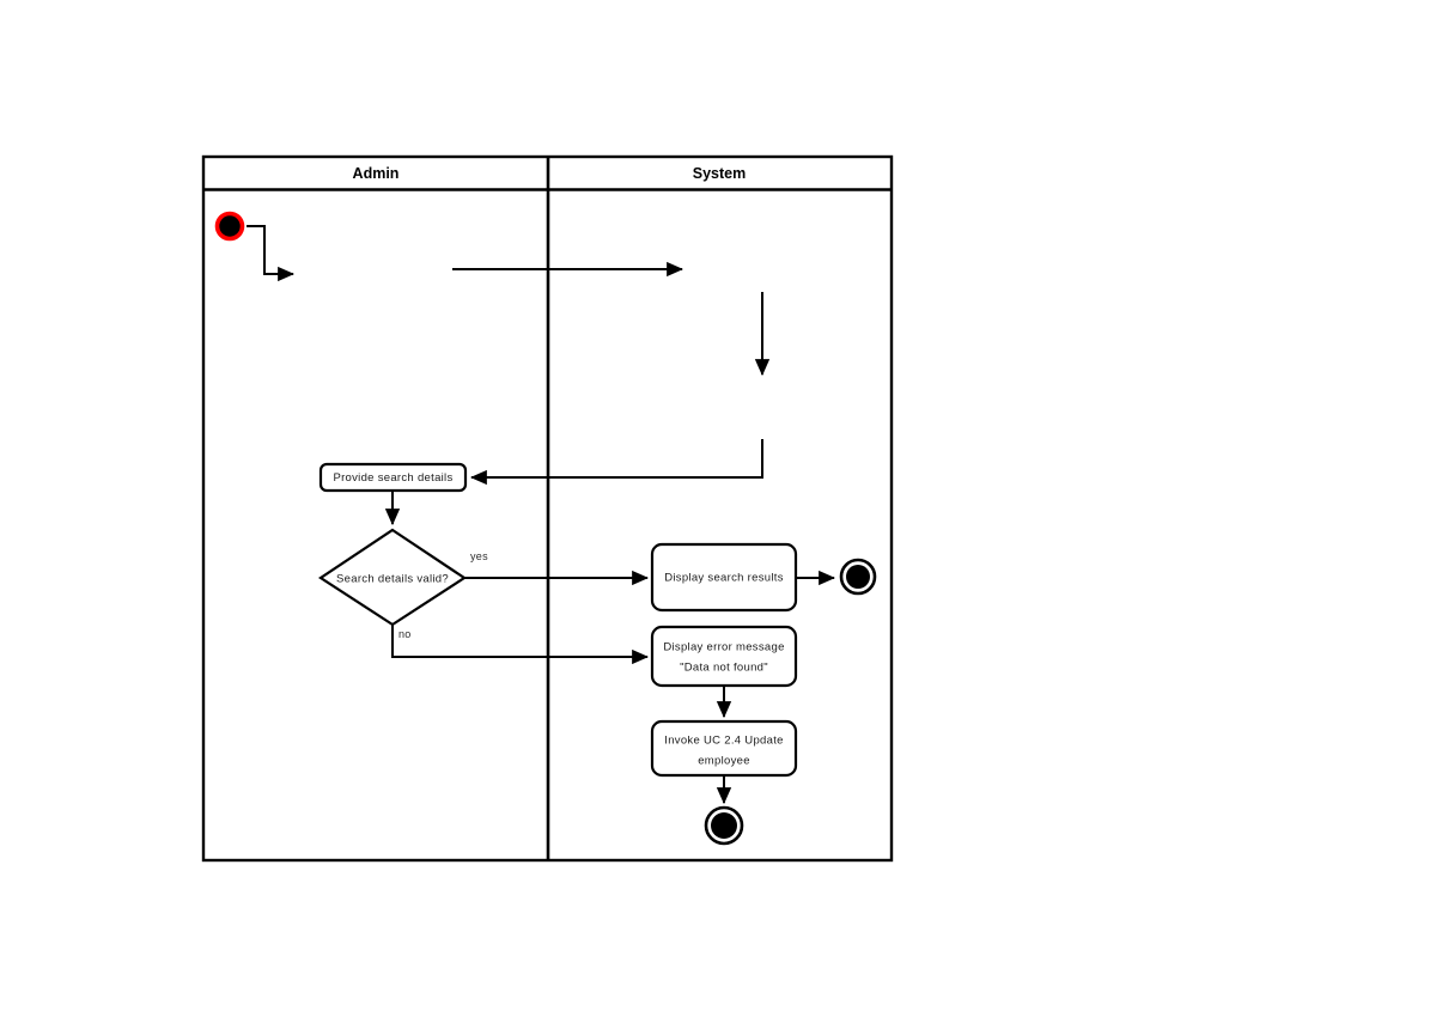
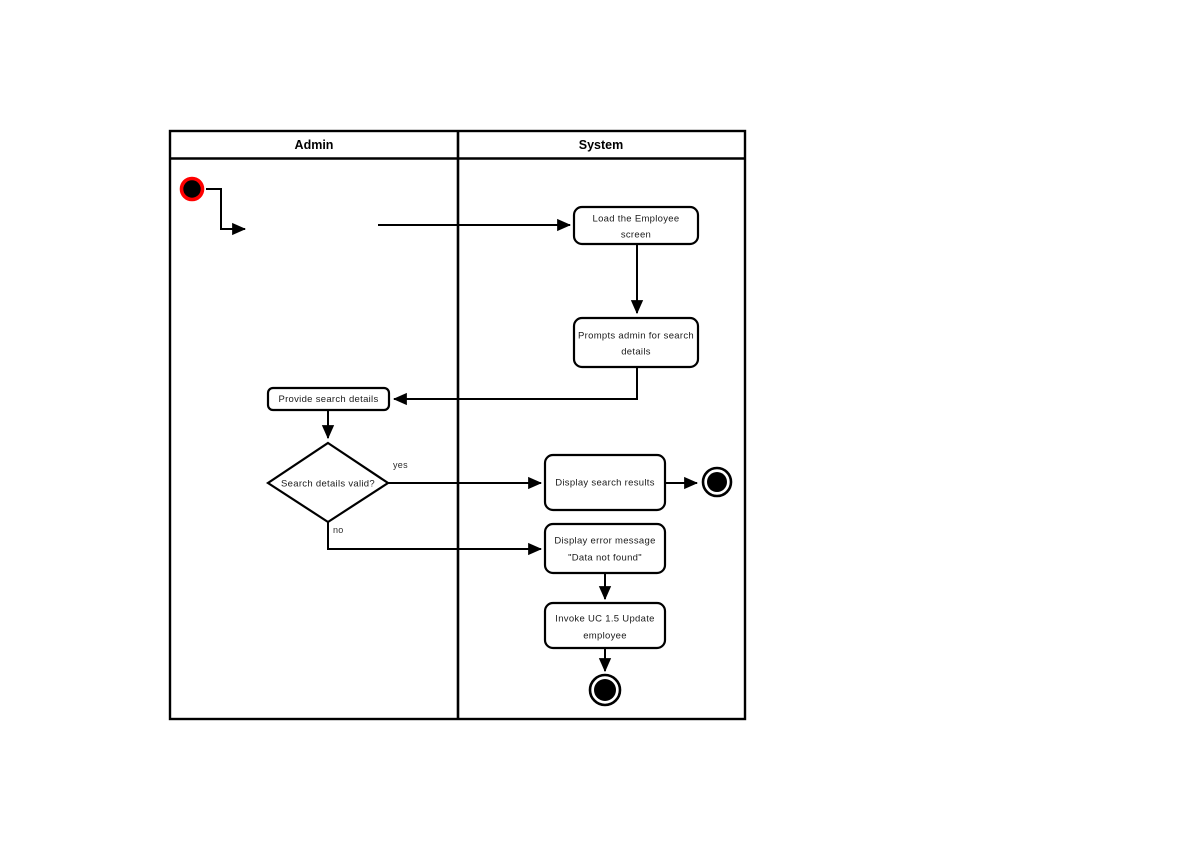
  Admin
  System
+ Load the Employee
+ screen
+ Prompts admin for search
+ details
  Provide search details
  Search details valid?
  yes
  no
  Display search results
  Display error message
  "Data not found"
- Invoke UC 2.4 Update
+ Invoke UC 1.5 Update
  employee
